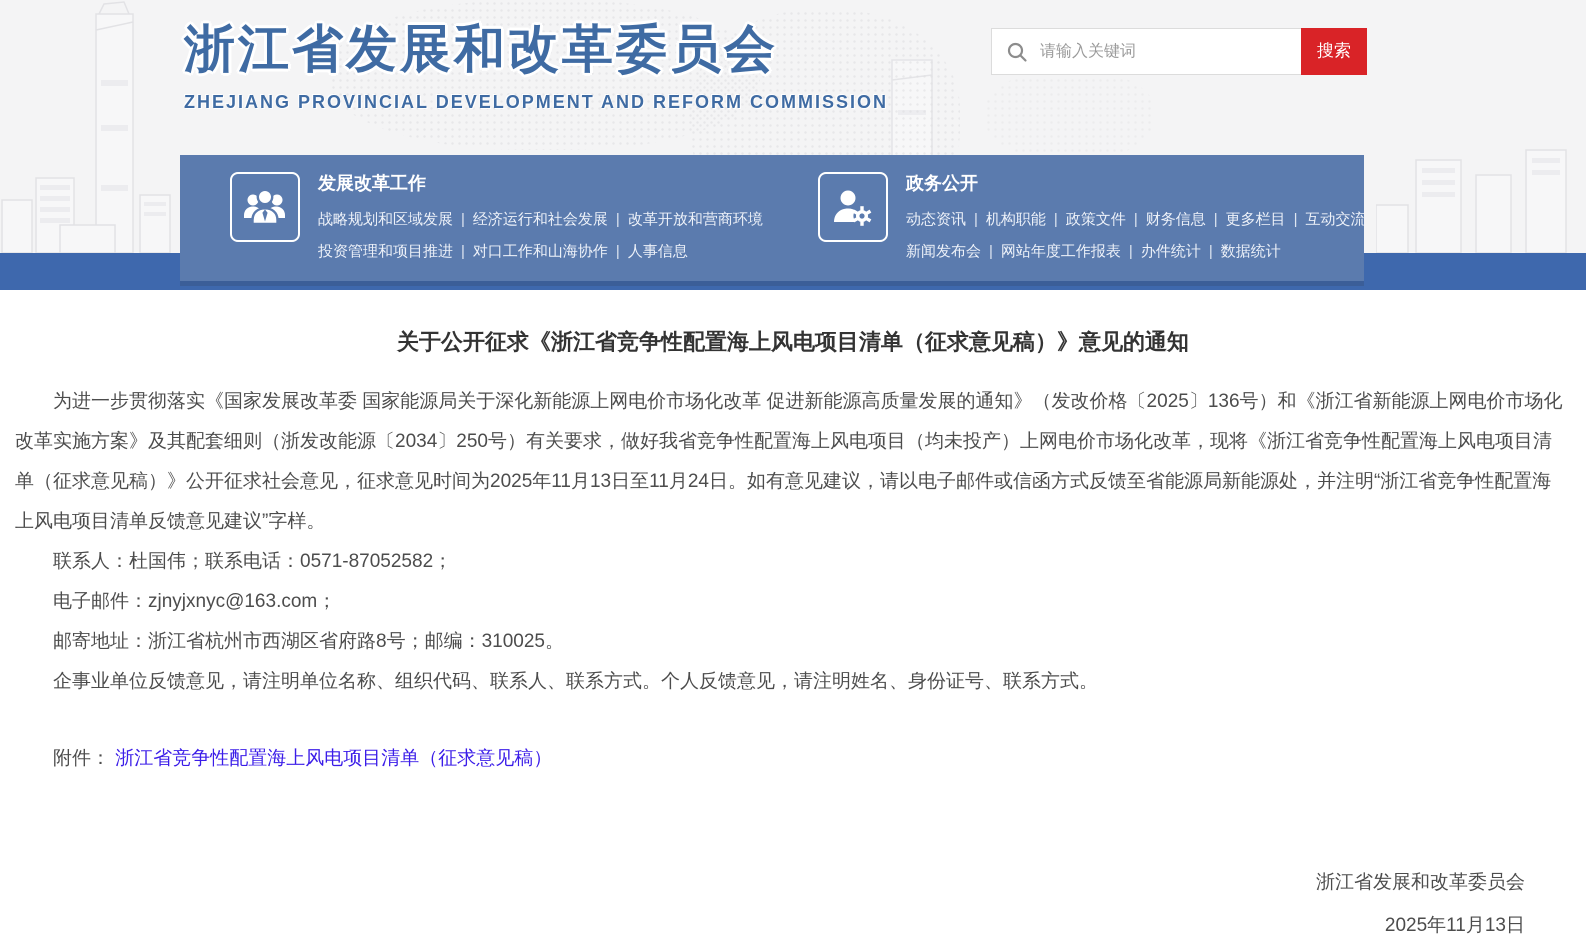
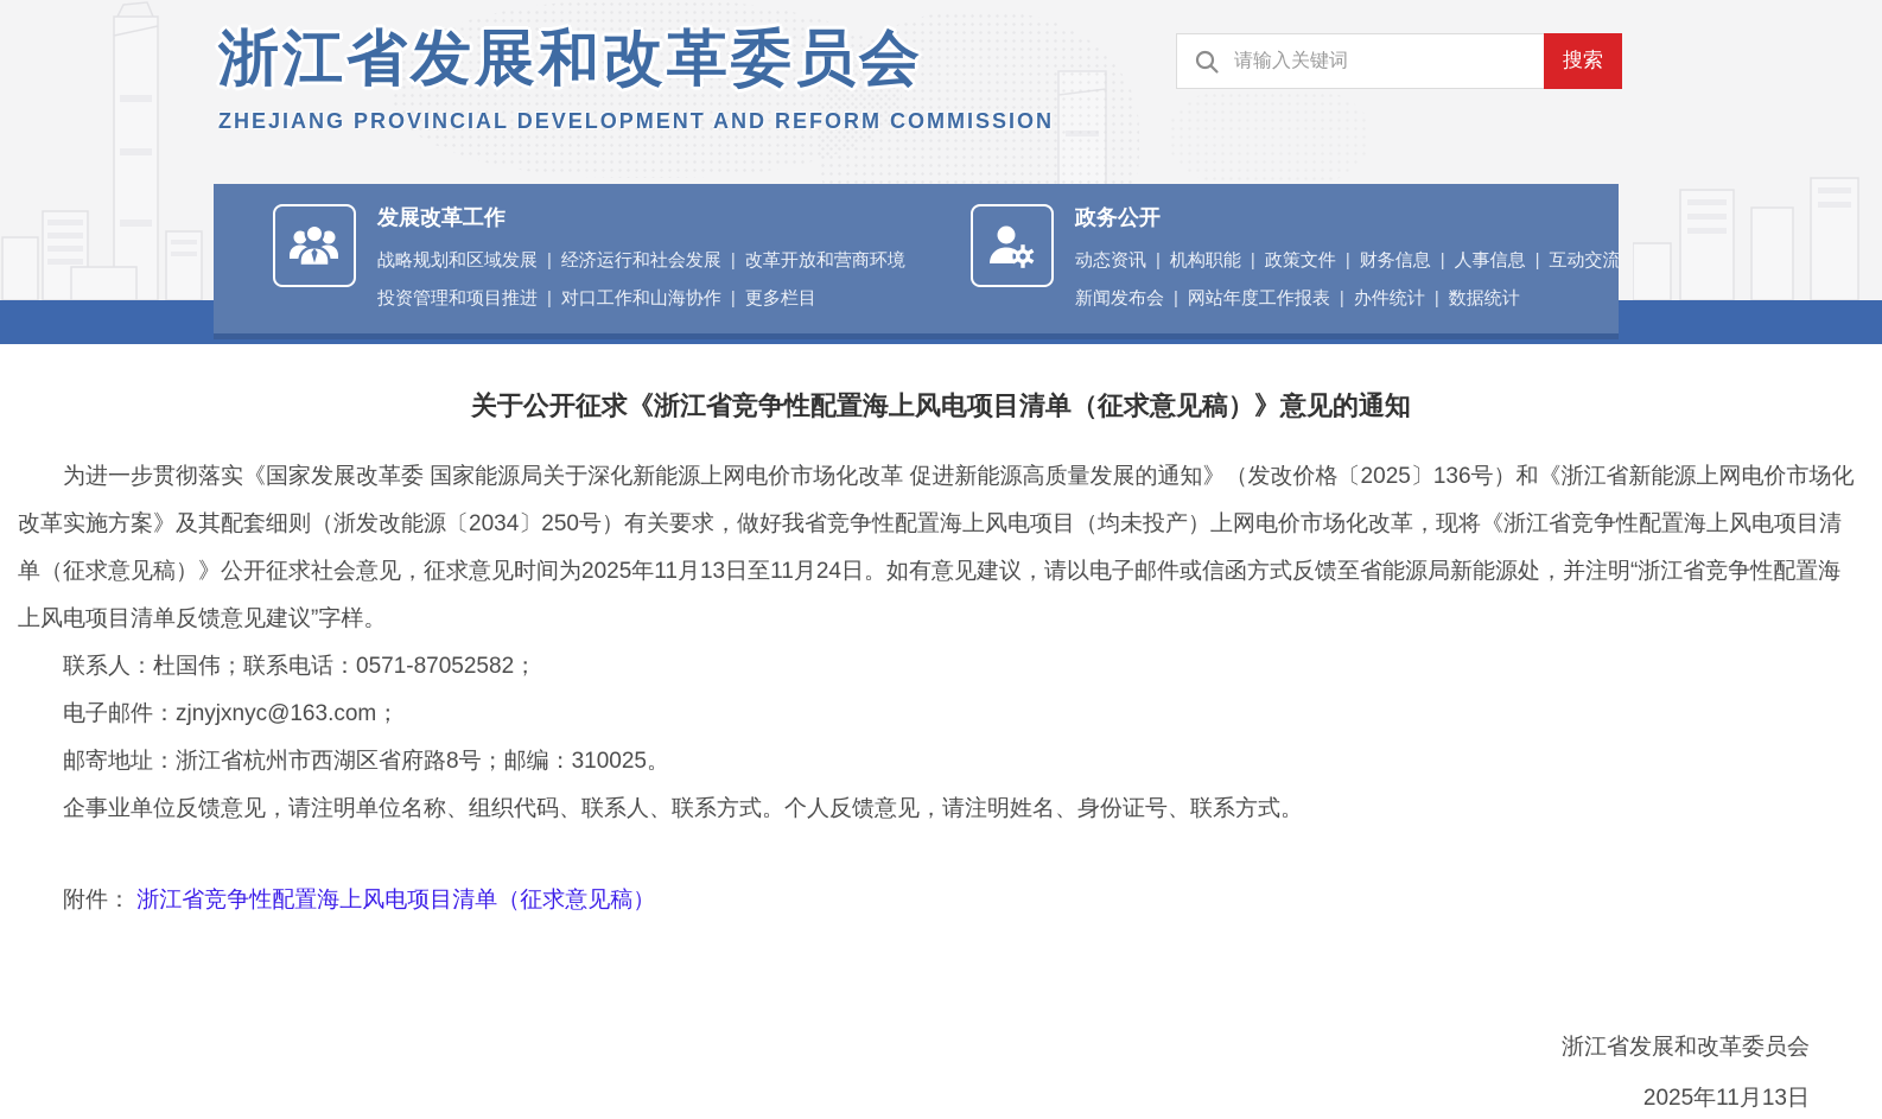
  浙江省发展和改革委员会
  ZHEJIANG PROVINCIAL DEVELOPMENT AND REFORM COMMISSION
  请输入关键词
  搜索
  发展改革工作
  战略规划和区域发展 | 经济运行和社会发展 | 改革开放和营商环境
- 投资管理和项目推进 | 对口工作和山海协作 | 人事信息
+ 投资管理和项目推进 | 对口工作和山海协作 | 更多栏目
  政务公开
- 动态资讯 | 机构职能 | 政策文件 | 财务信息 | 更多栏目 | 互动交流
+ 动态资讯 | 机构职能 | 政策文件 | 财务信息 | 人事信息 | 互动交流
  新闻发布会 | 网站年度工作报表 | 办件统计 | 数据统计
  关于公开征求《浙江省竞争性配置海上风电项目清单（征求意见稿）》意见的通知
  为进一步贯彻落实《国家发展改革委 国家能源局关于深化新能源上网电价市场化改革 促进新能源高质量发展的通知》（发改价格〔2025〕136号）和《浙江省新能源上网电价市场化改革实施方案》及其配套细则（浙发改能源〔2034〕250号）有关要求，做好我省竞争性配置海上风电项目（均未投产）上网电价市场化改革，现将《浙江省竞争性配置海上风电项目清单（征求意见稿）》公开征求社会意见，征求意见时间为2025年11月13日至11月24日。如有意见建议，请以电子邮件或信函方式反馈至省能源局新能源处，并注明“浙江省竞争性配置海上风电项目清单反馈意见建议”字样。
  联系人：杜国伟；联系电话：0571-87052582；
  电子邮件：zjnyjxnyc@163.com；
  邮寄地址：浙江省杭州市西湖区省府路8号；邮编：310025。
  企事业单位反馈意见，请注明单位名称、组织代码、联系人、联系方式。个人反馈意见，请注明姓名、身份证号、联系方式。
  附件： 浙江省竞争性配置海上风电项目清单（征求意见稿）
  浙江省发展和改革委员会
  2025年11月13日
